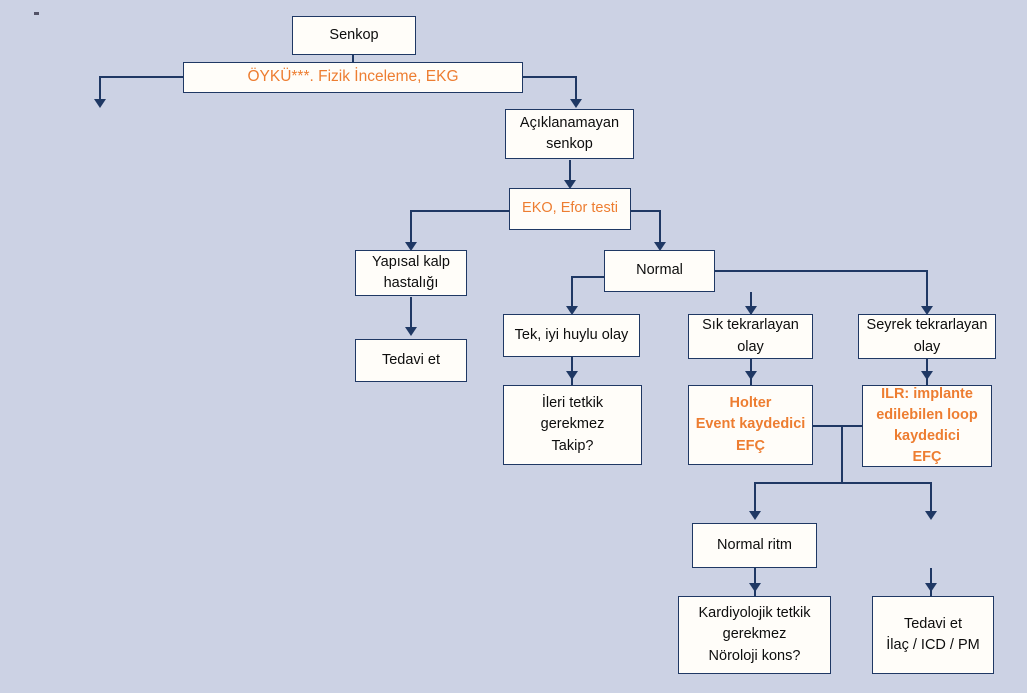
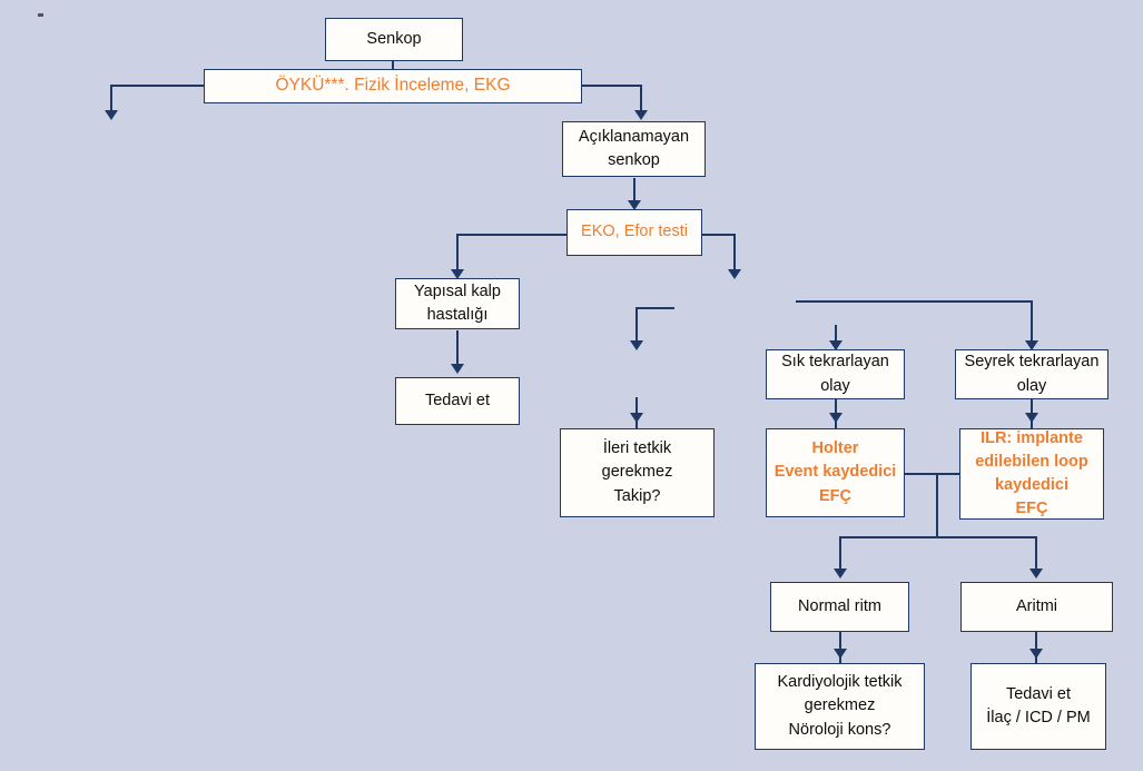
  Senkop
  ÖYKÜ***. Fizik İnceleme, EKG
  Açıklanamayan
  senkop
  EKO, Efor testi
  Yapısal kalp
  hastalığı
  Tedavi et
- Normal
- Tek, iyi huylu olay
  Sık tekrarlayan
  olay
  Seyrek tekrarlayan
  olay
  İleri tetkik
  gerekmez
  Takip?
  Holter
  Event kaydedici
  EFÇ
  ILR: implante
  edilebilen loop
  kaydedici
  EFÇ
  Normal ritm
+ Aritmi
  Kardiyolojik tetkik
  gerekmez
  Nöroloji kons?
  Tedavi et
  İlaç / ICD / PM
